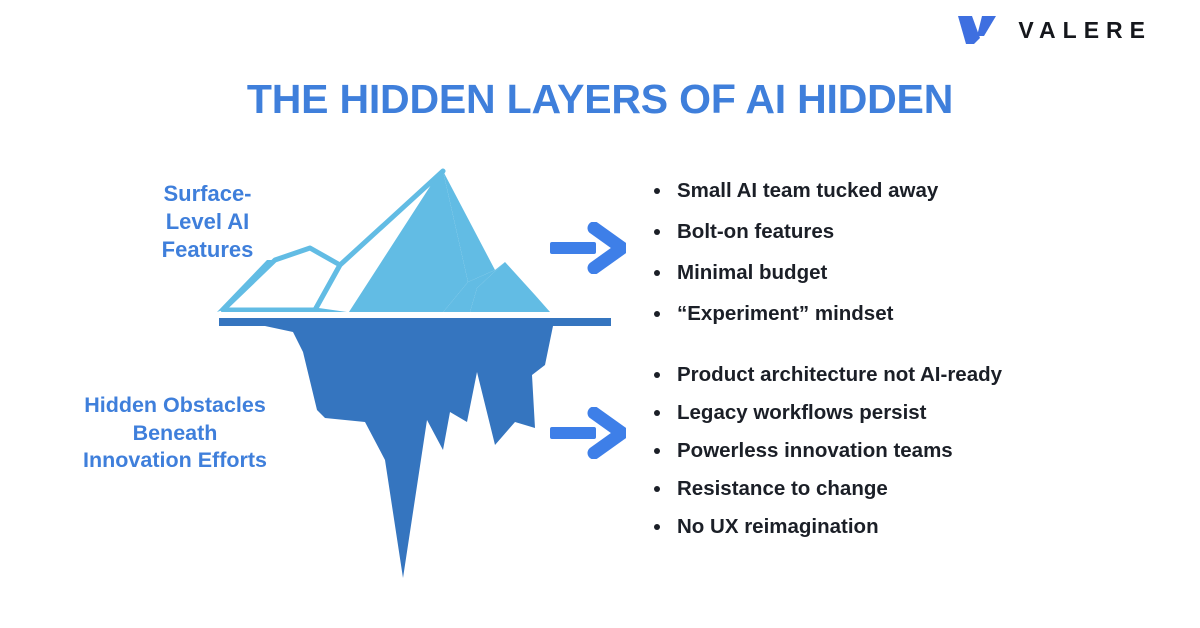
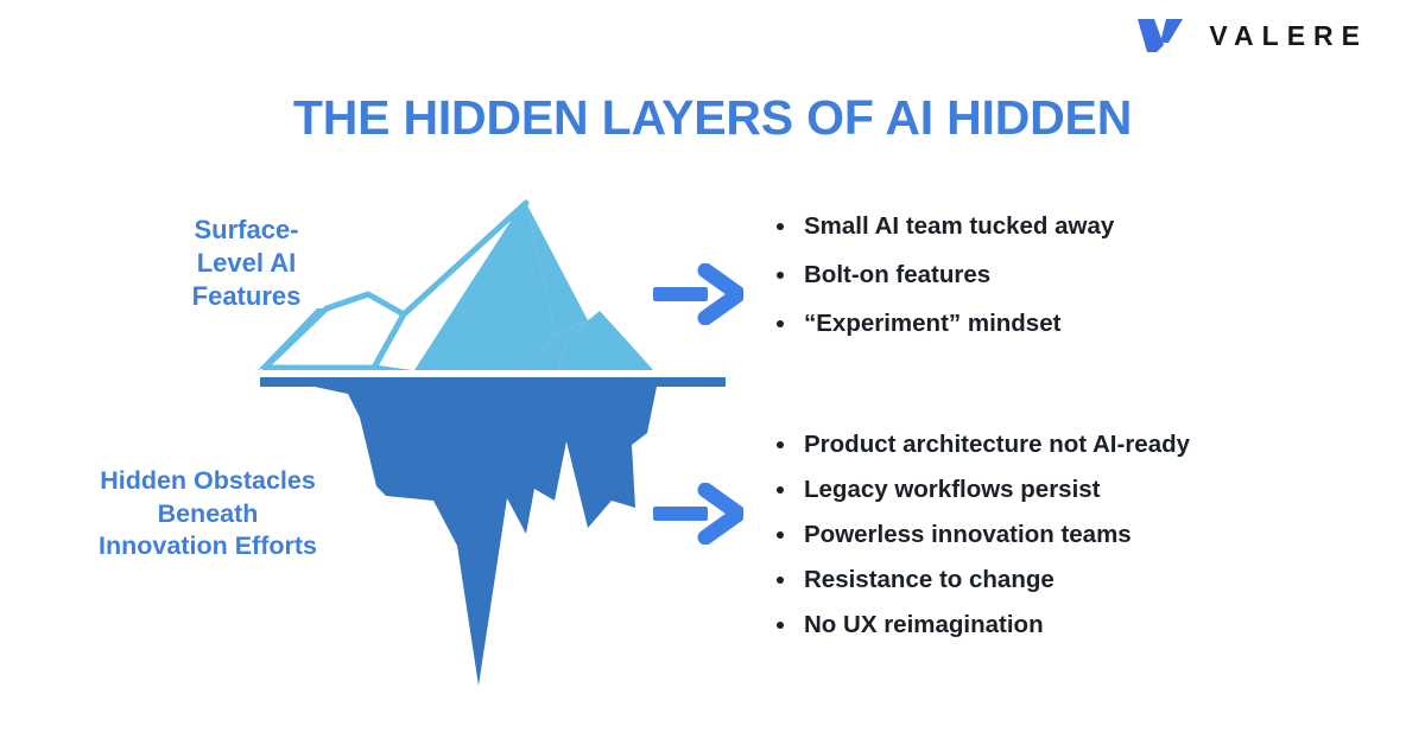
  VALERE
  THE HIDDEN LAYERS OF AI HIDDEN
  Surface-
  Level AI
  Features
  Hidden Obstacles
  Beneath
  Innovation Efforts
  Small AI team tucked away
  Bolt-on features
- Minimal budget
  “Experiment” mindset
  Product architecture not AI-ready
  Legacy workflows persist
  Powerless innovation teams
  Resistance to change
  No UX reimagination
